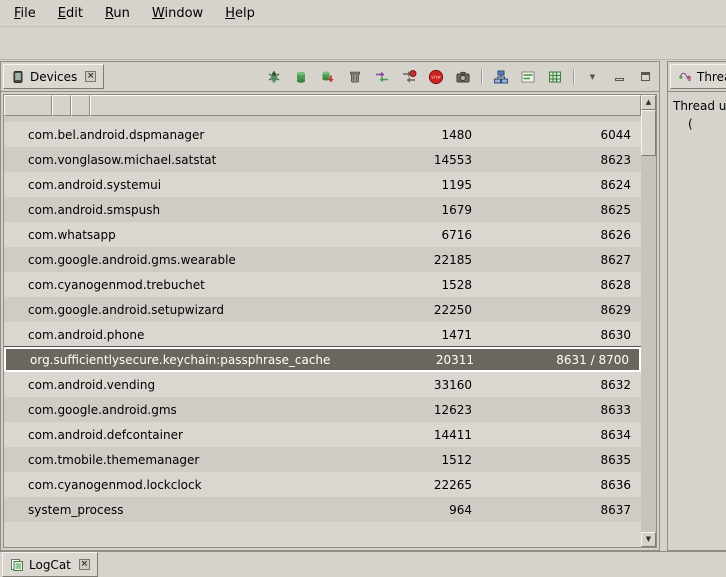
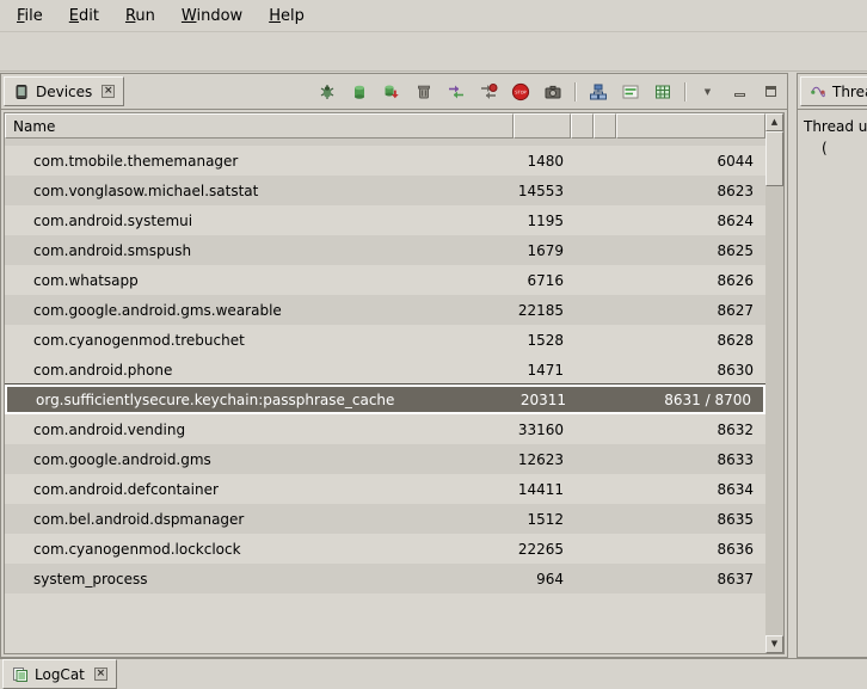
  File
  Edit
  Run
  Window
  Help
  Devices
  ×
  ▼
+ Name
- com.bel.android.dspmanager
+ com.tmobile.thememanager
  1480
  6044
  com.vonglasow.michael.satstat
  14553
  8623
  com.android.systemui
  1195
  8624
  com.android.smspush
  1679
  8625
  com.whatsapp
  6716
  8626
  com.google.android.gms.wearable
  22185
  8627
  com.cyanogenmod.trebuchet
  1528
  8628
- com.google.android.setupwizard
- 22250
- 8629
  com.android.phone
  1471
  8630
  org.sufficientlysecure.keychain:passphrase_cache
  20311
  8631 / 8700
  com.android.vending
  33160
  8632
  com.google.android.gms
  12623
  8633
  com.android.defcontainer
  14411
  8634
- com.tmobile.thememanager
+ com.bel.android.dspmanager
  1512
  8635
  com.cyanogenmod.lockclock
  22265
  8636
  system_process
  964
  8637
  ▲
  ▼
  Thread u
  (
  LogCat
  ×
